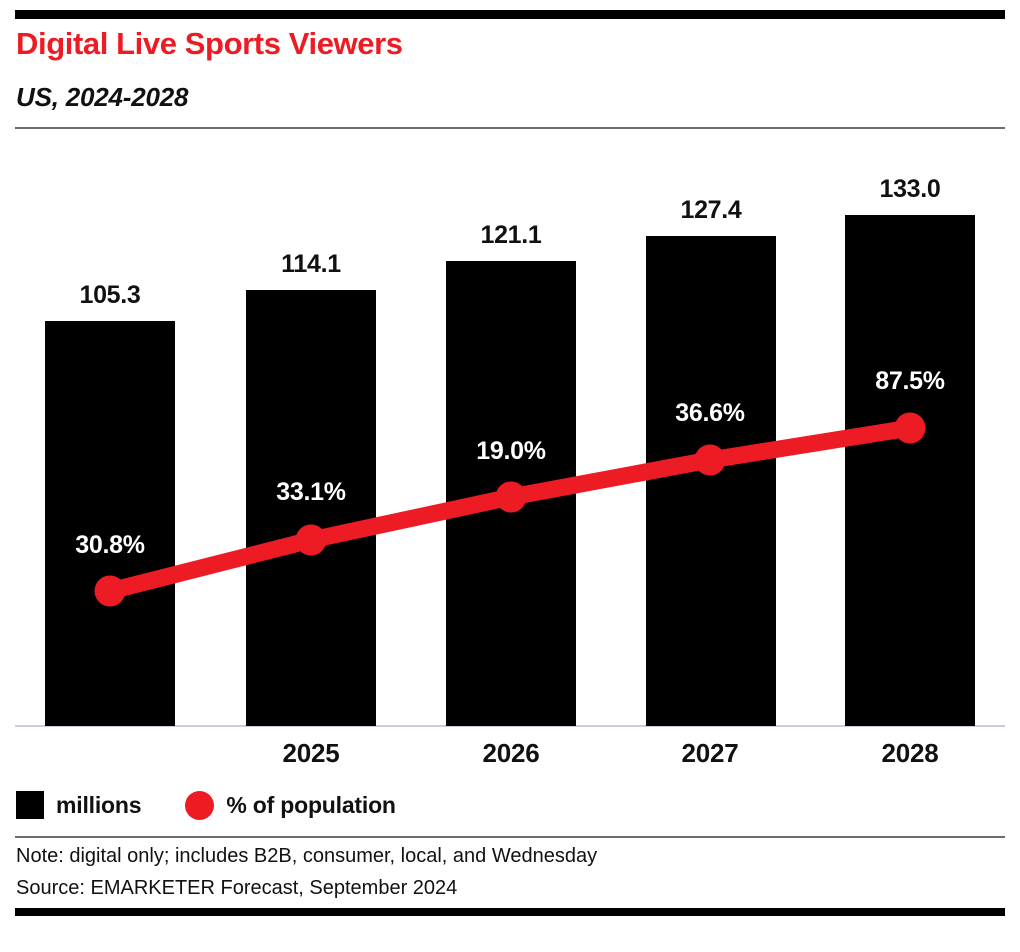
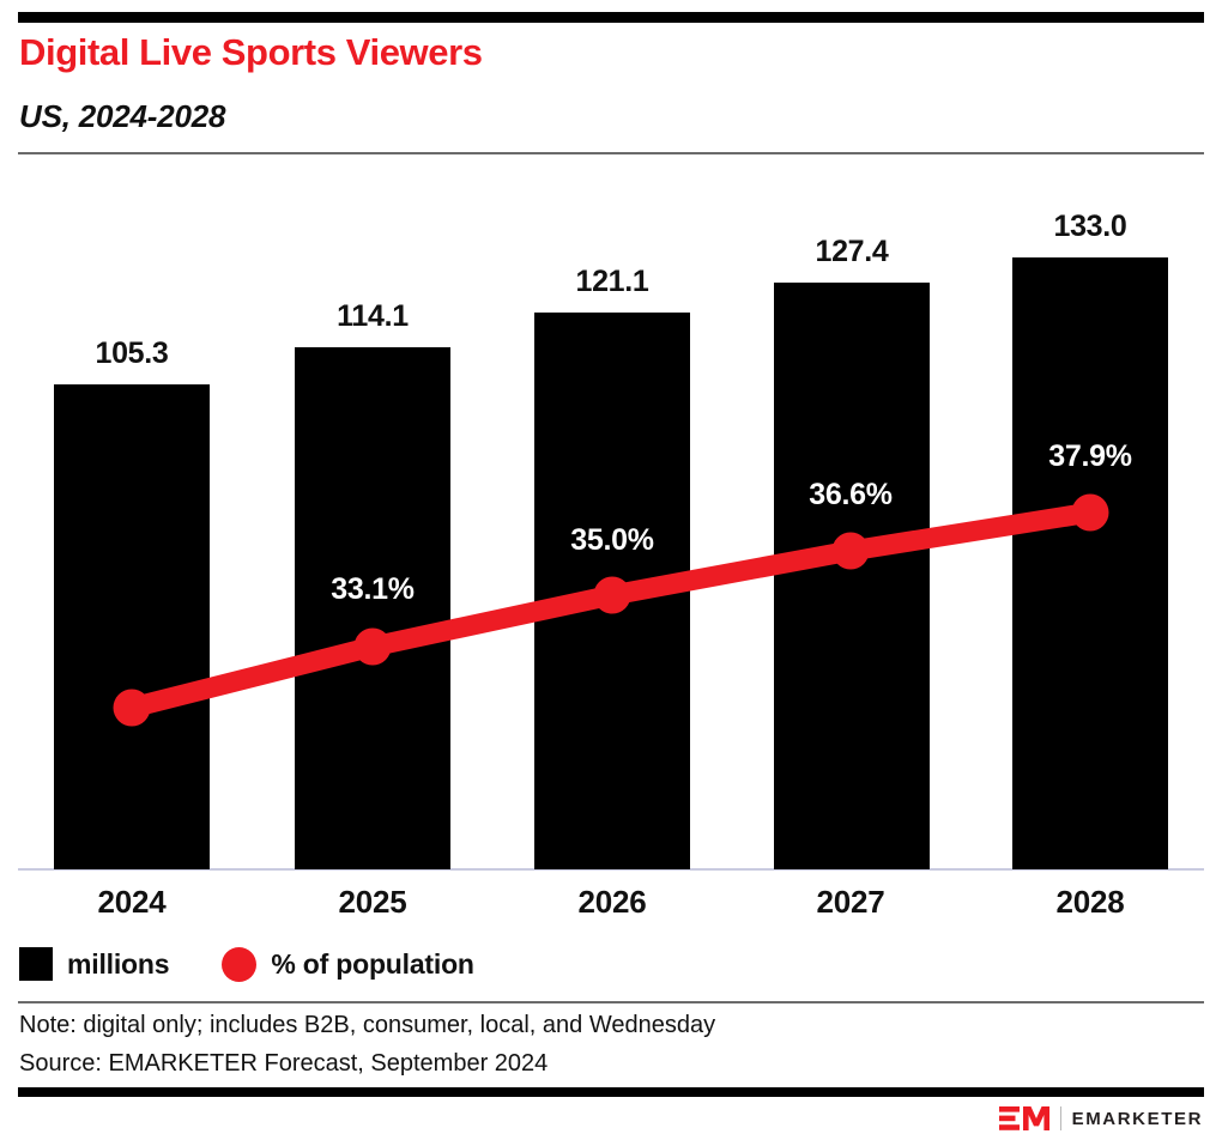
  Digital Live Sports Viewers
  US, 2024-2028
  105.3
  114.1
  121.1
  127.4
  133.0
- 30.8%
  33.1%
- 19.0%
+ 35.0%
  36.6%
- 87.5%
+ 37.9%
+ 2024
  2025
  2026
  2027
  2028
  millions
  % of population
  Note: digital only; includes B2B, consumer, local, and Wednesday
  Source: EMARKETER Forecast, September 2024
+ EMARKETER
